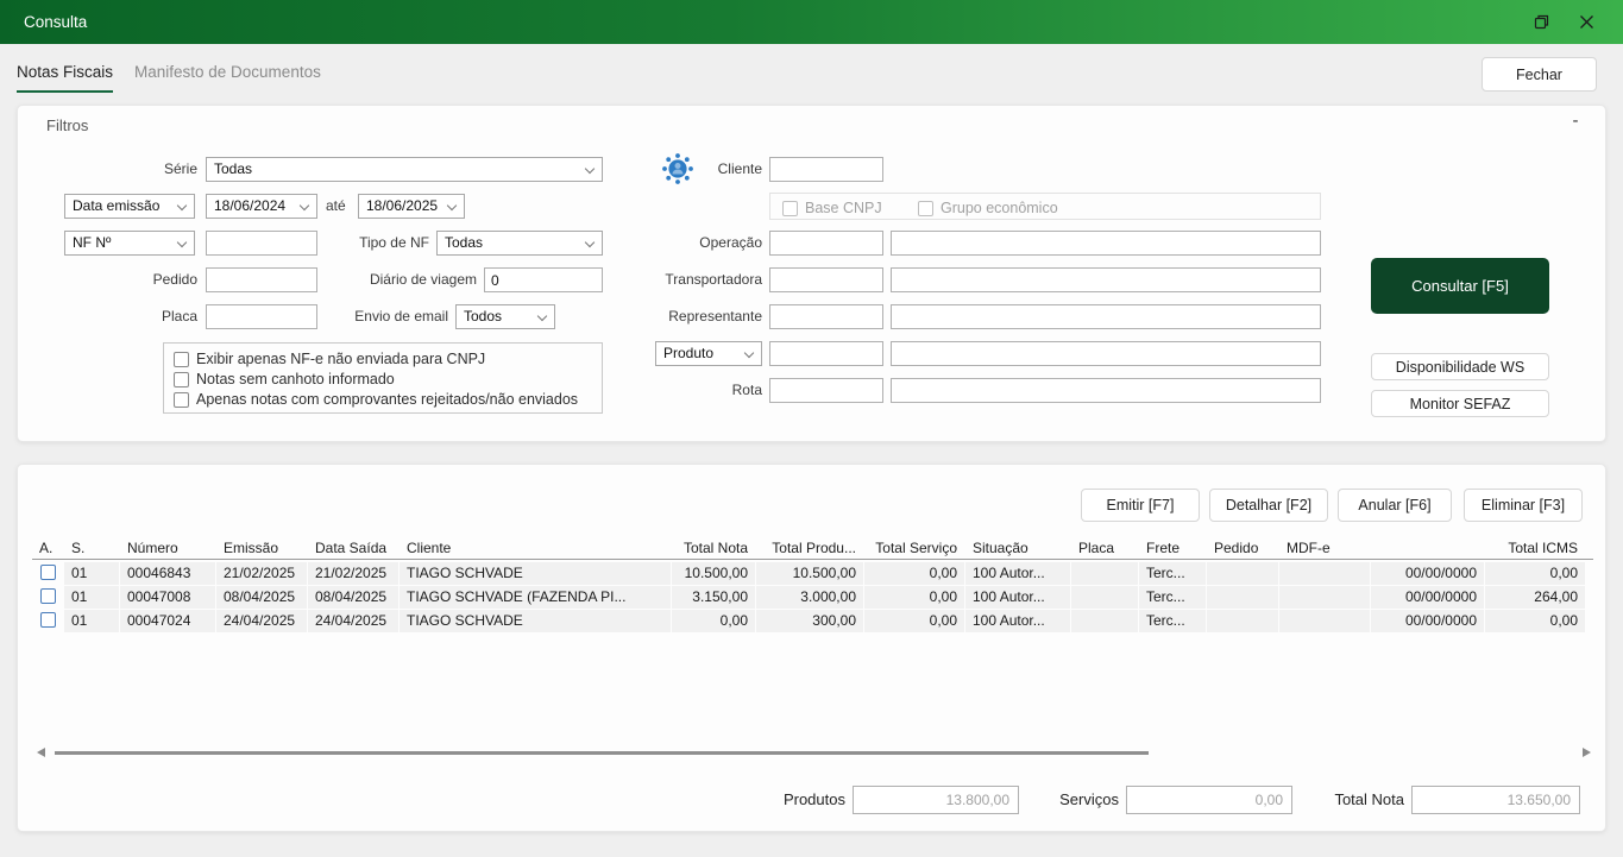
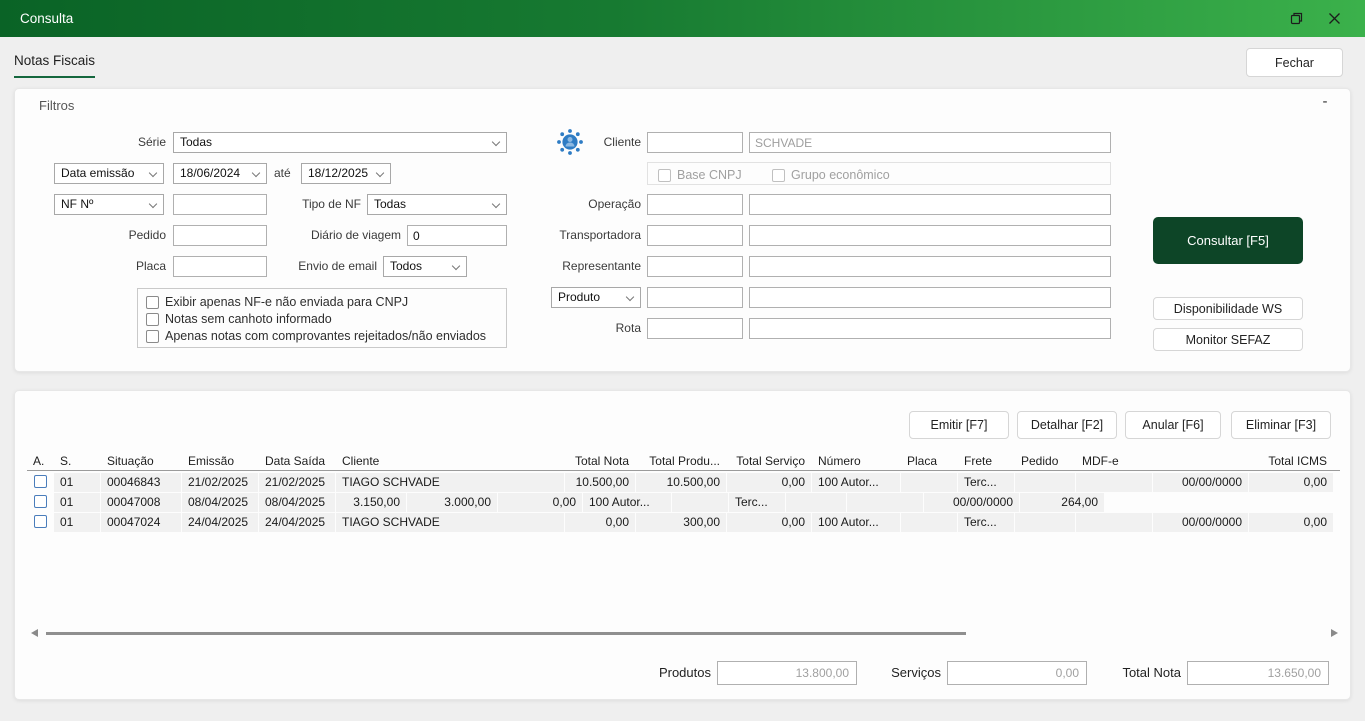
  Consulta
  Notas Fiscais
- Manifesto de Documentos
  Fechar
  Filtros
  -
  Série
  Todas
  Data emissão
  18/06/2024
  até
- 18/06/2025
+ 18/12/2025
  NF Nº
  Tipo de NF
  Todas
  Pedido
  Diário de viagem
  0
  Placa
  Envio de email
  Todos
  Exibir apenas NF-e não enviada para CNPJ
  Notas sem canhoto informado
  Apenas notas com comprovantes rejeitados/não enviados
  Cliente
+ SCHVADE
  Base CNPJ
  Grupo econômico
  Operação
  Transportadora
  Representante
  Produto
  Rota
  Consultar [F5]
  Disponibilidade WS
  Monitor SEFAZ
  Emitir [F7]
  Detalhar [F2]
  Anular [F6]
  Eliminar [F3]
  A.
  S.
- Número
+ Situação
  Emissão
  Data Saída
  Cliente
  Total Nota
  Total Produ...
  Total Serviço
- Situação
+ Número
  Placa
  Frete
  Pedido
  MDF-e
  Total ICMS
  01
  00046843
  21/02/2025
  21/02/2025
  TIAGO SCHVADE
  10.500,00
  10.500,00
  0,00
  100 Autor...
  Terc...
  00/00/0000
  0,00
  01
  00047008
  08/04/2025
  08/04/2025
- TIAGO SCHVADE (FAZENDA PI...
  3.150,00
  3.000,00
  0,00
  100 Autor...
  Terc...
  00/00/0000
  264,00
  01
  00047024
  24/04/2025
  24/04/2025
  TIAGO SCHVADE
  0,00
  300,00
  0,00
  100 Autor...
  Terc...
  00/00/0000
  0,00
  Produtos
  13.800,00
  Serviços
  0,00
  Total Nota
  13.650,00
